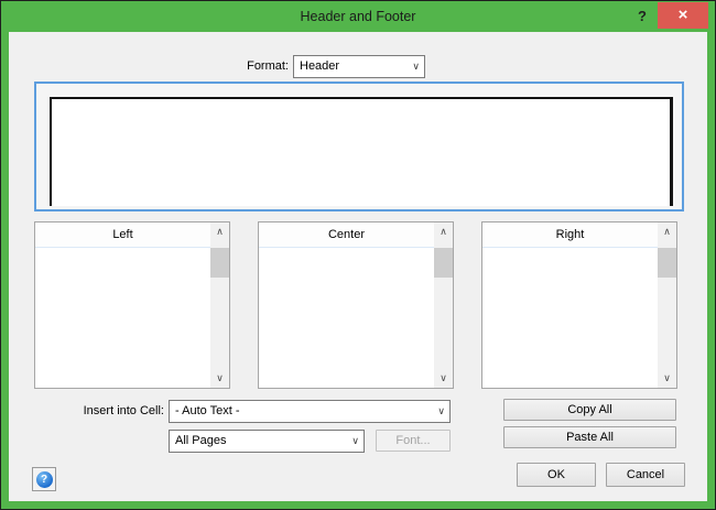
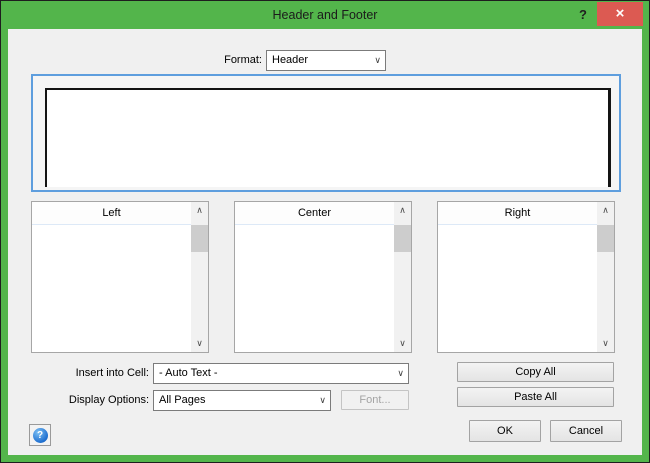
  Header and Footer
  ?
  ×
  Format:
  Header
  ∨
  Left
  ∧
  ∨
  Center
  ∧
  ∨
  Right
  ∧
  ∨
  Insert into Cell:
  - Auto Text -
  ∨
+ Display Options:
  All Pages
  ∨
  Font...
  Copy All
  Paste All
  ?
  OK
  Cancel
